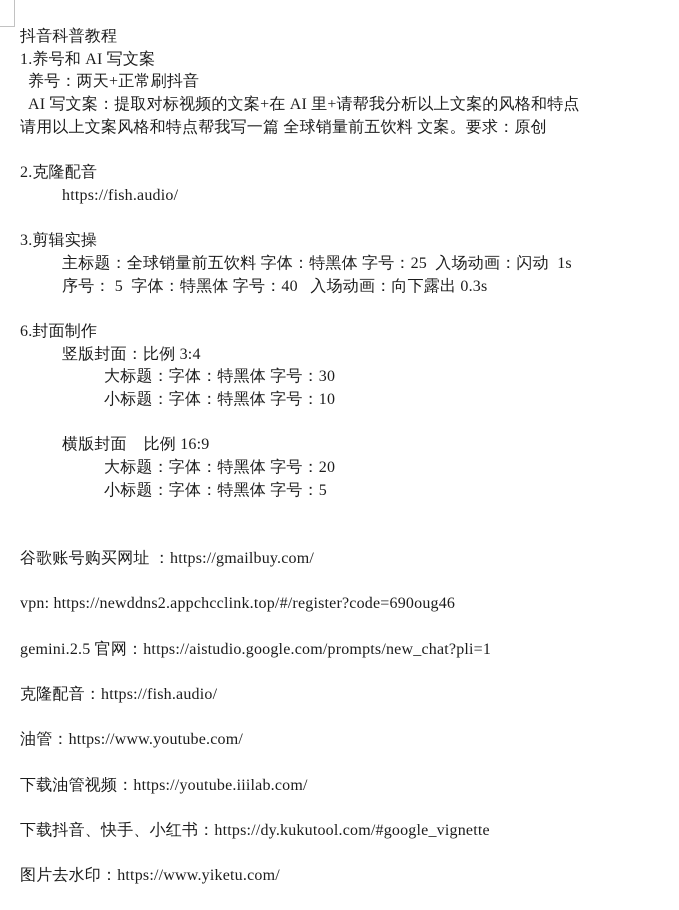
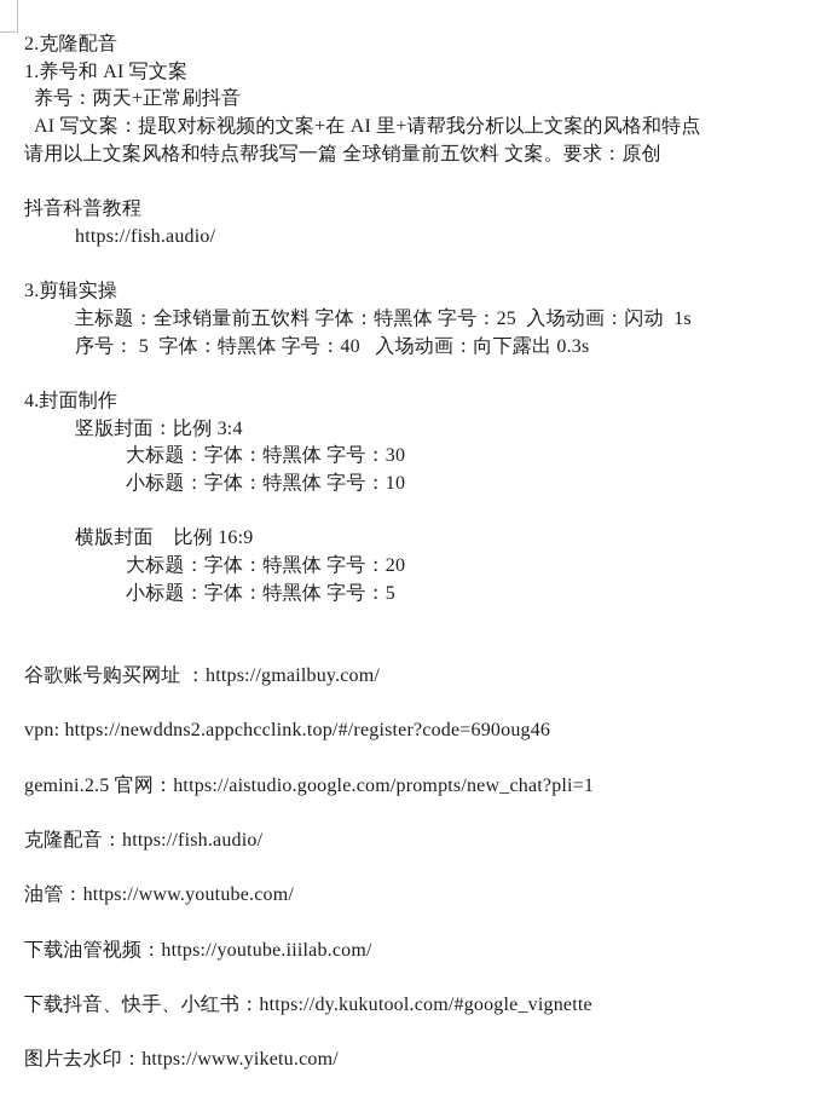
- 抖音科普教程
+ 2.克隆配音
  1.养号和 AI 写文案
  养号：两天+正常刷抖音
  AI 写文案：提取对标视频的文案+在 AI 里+请帮我分析以上文案的风格和特点
  请用以上文案风格和特点帮我写一篇 全球销量前五饮料 文案。要求：原创
- 2.克隆配音
+ 抖音科普教程
  https://fish.audio/
  3.剪辑实操
  主标题：全球销量前五饮料 字体：特黑体 字号：25 入场动画：闪动 1s
  序号： 5 字体：特黑体 字号：40 入场动画：向下露出 0.3s
- 6.封面制作
+ 4.封面制作
  竖版封面：比例 3:4
  大标题：字体：特黑体 字号：30
  小标题：字体：特黑体 字号：10
  横版封面 比例 16:9
  大标题：字体：特黑体 字号：20
  小标题：字体：特黑体 字号：5
  谷歌账号购买网址 ：https://gmailbuy.com/
  vpn: https://newddns2.appchcclink.top/#/register?code=690oug46
  gemini.2.5 官网：https://aistudio.google.com/prompts/new_chat?pli=1
  克隆配音：https://fish.audio/
  油管：https://www.youtube.com/
  下载油管视频：https://youtube.iiilab.com/
  下载抖音、快手、小红书：https://dy.kukutool.com/#google_vignette
  图片去水印：https://www.yiketu.com/
